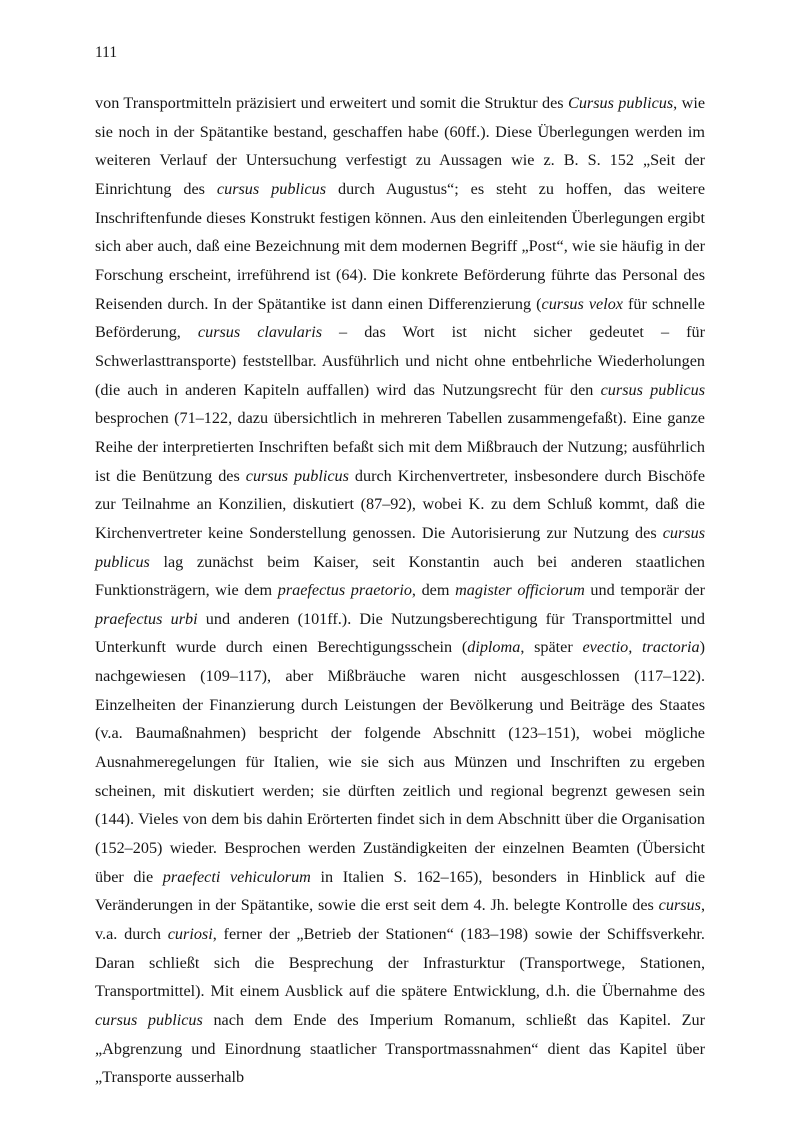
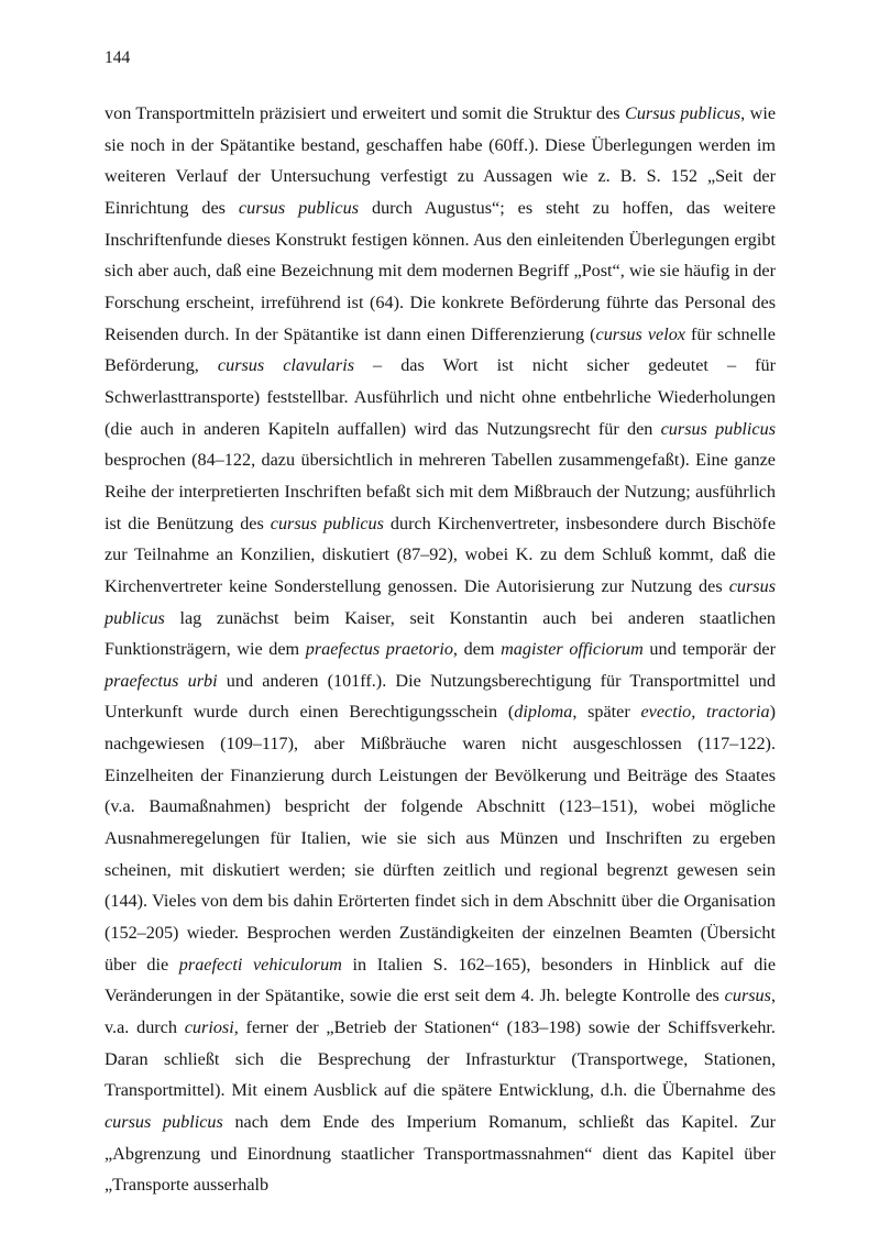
- 111
+ 144
- von Transportmitteln präzisiert und erweitert und somit die Struktur des Cursus publicus, wie sie noch in der Spätantike bestand, geschaffen habe (60ff.). Diese Überlegungen werden im weiteren Verlauf der Untersuchung verfestigt zu Aussagen wie z. B. S. 152 „Seit der Einrichtung des cursus publicus durch Augustus“; es steht zu hoffen, das weitere Inschriftenfunde dieses Konstrukt festigen können. Aus den einleitenden Überlegungen ergibt sich aber auch, daß eine Bezeichnung mit dem modernen Begriff „Post“, wie sie häufig in der Forschung erscheint, irreführend ist (64). Die konkrete Beförderung führte das Personal des Reisenden durch. In der Spätantike ist dann einen Differenzierung (cursus velox für schnelle Beförderung, cursus clavularis – das Wort ist nicht sicher gedeutet – für Schwerlasttransporte) feststellbar. Ausführlich und nicht ohne entbehrliche Wiederholungen (die auch in anderen Kapiteln auffallen) wird das Nutzungsrecht für den cursus publicus besprochen (71–122, dazu übersichtlich in mehreren Tabellen zusammengefaßt). Eine ganze Reihe der interpretierten Inschriften befaßt sich mit dem Mißbrauch der Nutzung; ausführlich ist die Benützung des cursus publicus durch Kirchenvertreter, insbesondere durch Bischöfe zur Teilnahme an Konzilien, diskutiert (87–92), wobei K. zu dem Schluß kommt, daß die Kirchenvertreter keine Sonderstellung genossen. Die Autorisierung zur Nutzung des cursus publicus lag zunächst beim Kaiser, seit Konstantin auch bei anderen staatlichen Funktionsträgern, wie dem praefectus praetorio, dem magister officiorum und temporär der praefectus urbi und anderen (101ff.). Die Nutzungsberechtigung für Transportmittel und Unterkunft wurde durch einen Berechtigungsschein (diploma, später evectio, tractoria) nachgewiesen (109–117), aber Mißbräuche waren nicht ausgeschlossen (117–122). Einzelheiten der Finanzierung durch Leistungen der Bevölkerung und Beiträge des Staates (v.a. Baumaßnahmen) bespricht der folgende Abschnitt (123–151), wobei mögliche Ausnahmeregelungen für Italien, wie sie sich aus Münzen und Inschriften zu ergeben scheinen, mit diskutiert werden; sie dürften zeitlich und regional begrenzt gewesen sein (144). Vieles von dem bis dahin Erörterten findet sich in dem Abschnitt über die Organisation (152–205) wieder. Besprochen werden Zuständigkeiten der einzelnen Beamten (Übersicht über die praefecti vehiculorum in Italien S. 162–165), besonders in Hinblick auf die Veränderungen in der Spätantike, sowie die erst seit dem 4. Jh. belegte Kontrolle des cursus, v.a. durch curiosi, ferner der „Betrieb der Stationen“ (183–198) sowie der Schiffsverkehr. Daran schließt sich die Besprechung der Infrasturktur (Transportwege, Stationen, Transportmittel). Mit einem Ausblick auf die spätere Entwicklung, d.h. die Übernahme des cursus publicus nach dem Ende des Imperium Romanum, schließt das Kapitel. Zur „Abgrenzung und Einordnung staatlicher Transportmassnahmen“ dient das Kapitel über „Transporte ausserhalb
+ von Transportmitteln präzisiert und erweitert und somit die Struktur des Cursus publicus, wie sie noch in der Spätantike bestand, geschaffen habe (60ff.). Diese Überlegungen werden im weiteren Verlauf der Untersuchung verfestigt zu Aussagen wie z. B. S. 152 „Seit der Einrichtung des cursus publicus durch Augustus“; es steht zu hoffen, das weitere Inschriftenfunde dieses Konstrukt festigen können. Aus den einleitenden Überlegungen ergibt sich aber auch, daß eine Bezeichnung mit dem modernen Begriff „Post“, wie sie häufig in der Forschung erscheint, irreführend ist (64). Die konkrete Beförderung führte das Personal des Reisenden durch. In der Spätantike ist dann einen Differenzierung (cursus velox für schnelle Beförderung, cursus clavularis – das Wort ist nicht sicher gedeutet – für Schwerlasttransporte) feststellbar. Ausführlich und nicht ohne entbehrliche Wiederholungen (die auch in anderen Kapiteln auffallen) wird das Nutzungsrecht für den cursus publicus besprochen (84–122, dazu übersichtlich in mehreren Tabellen zusammengefaßt). Eine ganze Reihe der interpretierten Inschriften befaßt sich mit dem Mißbrauch der Nutzung; ausführlich ist die Benützung des cursus publicus durch Kirchenvertreter, insbesondere durch Bischöfe zur Teilnahme an Konzilien, diskutiert (87–92), wobei K. zu dem Schluß kommt, daß die Kirchenvertreter keine Sonderstellung genossen. Die Autorisierung zur Nutzung des cursus publicus lag zunächst beim Kaiser, seit Konstantin auch bei anderen staatlichen Funktionsträgern, wie dem praefectus praetorio, dem magister officiorum und temporär der praefectus urbi und anderen (101ff.). Die Nutzungsberechtigung für Transportmittel und Unterkunft wurde durch einen Berechtigungsschein (diploma, später evectio, tractoria) nachgewiesen (109–117), aber Mißbräuche waren nicht ausgeschlossen (117–122). Einzelheiten der Finanzierung durch Leistungen der Bevölkerung und Beiträge des Staates (v.a. Baumaßnahmen) bespricht der folgende Abschnitt (123–151), wobei mögliche Ausnahmeregelungen für Italien, wie sie sich aus Münzen und Inschriften zu ergeben scheinen, mit diskutiert werden; sie dürften zeitlich und regional begrenzt gewesen sein (144). Vieles von dem bis dahin Erörterten findet sich in dem Abschnitt über die Organisation (152–205) wieder. Besprochen werden Zuständigkeiten der einzelnen Beamten (Übersicht über die praefecti vehiculorum in Italien S. 162–165), besonders in Hinblick auf die Veränderungen in der Spätantike, sowie die erst seit dem 4. Jh. belegte Kontrolle des cursus, v.a. durch curiosi, ferner der „Betrieb der Stationen“ (183–198) sowie der Schiffsverkehr. Daran schließt sich die Besprechung der Infrasturktur (Transportwege, Stationen, Transportmittel). Mit einem Ausblick auf die spätere Entwicklung, d.h. die Übernahme des cursus publicus nach dem Ende des Imperium Romanum, schließt das Kapitel. Zur „Abgrenzung und Einordnung staatlicher Transportmassnahmen“ dient das Kapitel über „Transporte ausserhalb
